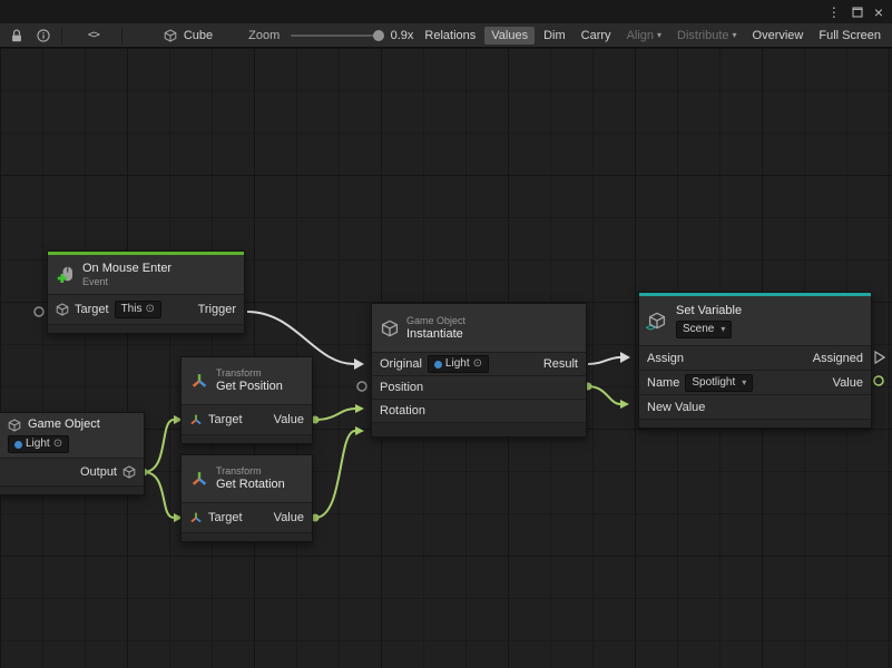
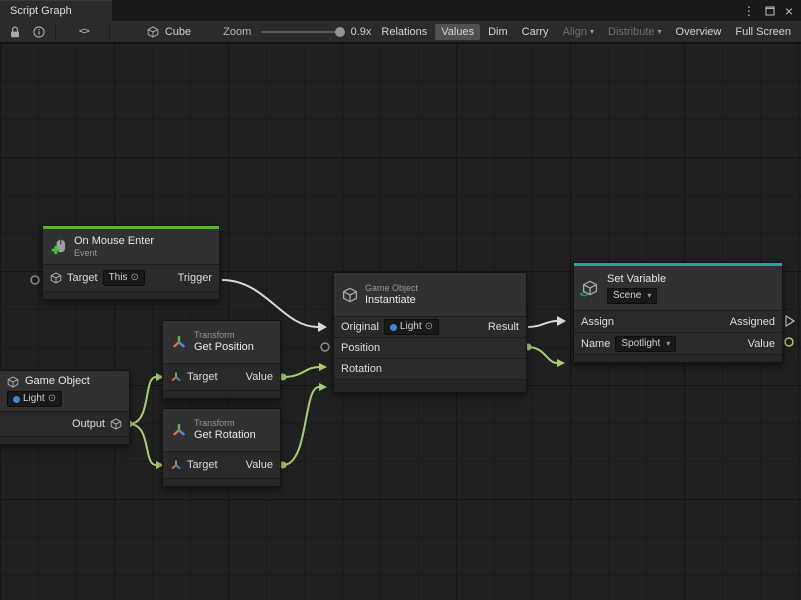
+ Script Graph
  ⋮
  ×
  <>
  Cube
  Zoom
  0.9x
  Relations
  Values
  Dim
  Carry
  Align
  ▾
  Distribute
  ▾
  Overview
  Full Screen
  On Mouse Enter
  Event
  Target
  This
  ⊙
  Trigger
  Game Object
  Light
  ⊙
  Output
  Transform
  Get Position
  Target
  Value
  Transform
  Get Rotation
  Target
  Value
  Game Object
  Instantiate
  Original
  Light
  ⊙
  Result
  Position
  Rotation
  <>
  Set Variable
  Scene
  ▾
  Assign
  Assigned
  Name
  Spotlight
  ▾
  Value
- New Value
